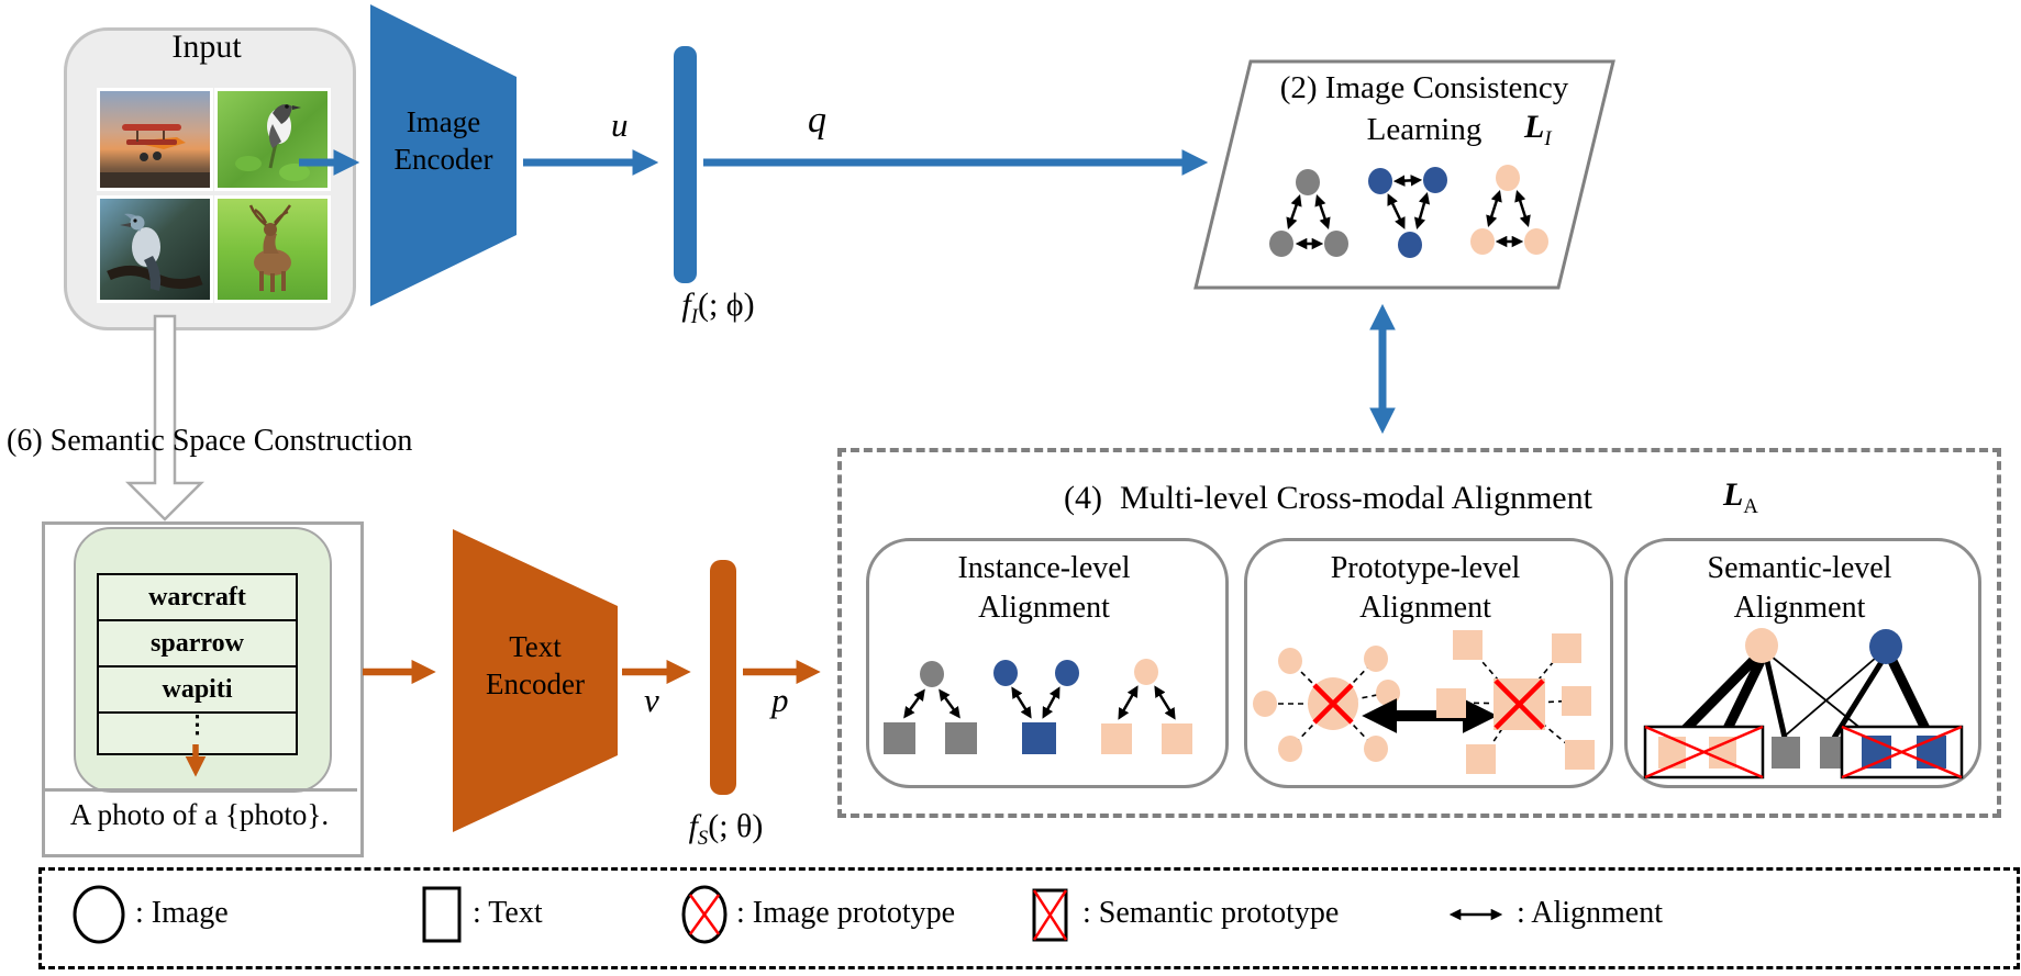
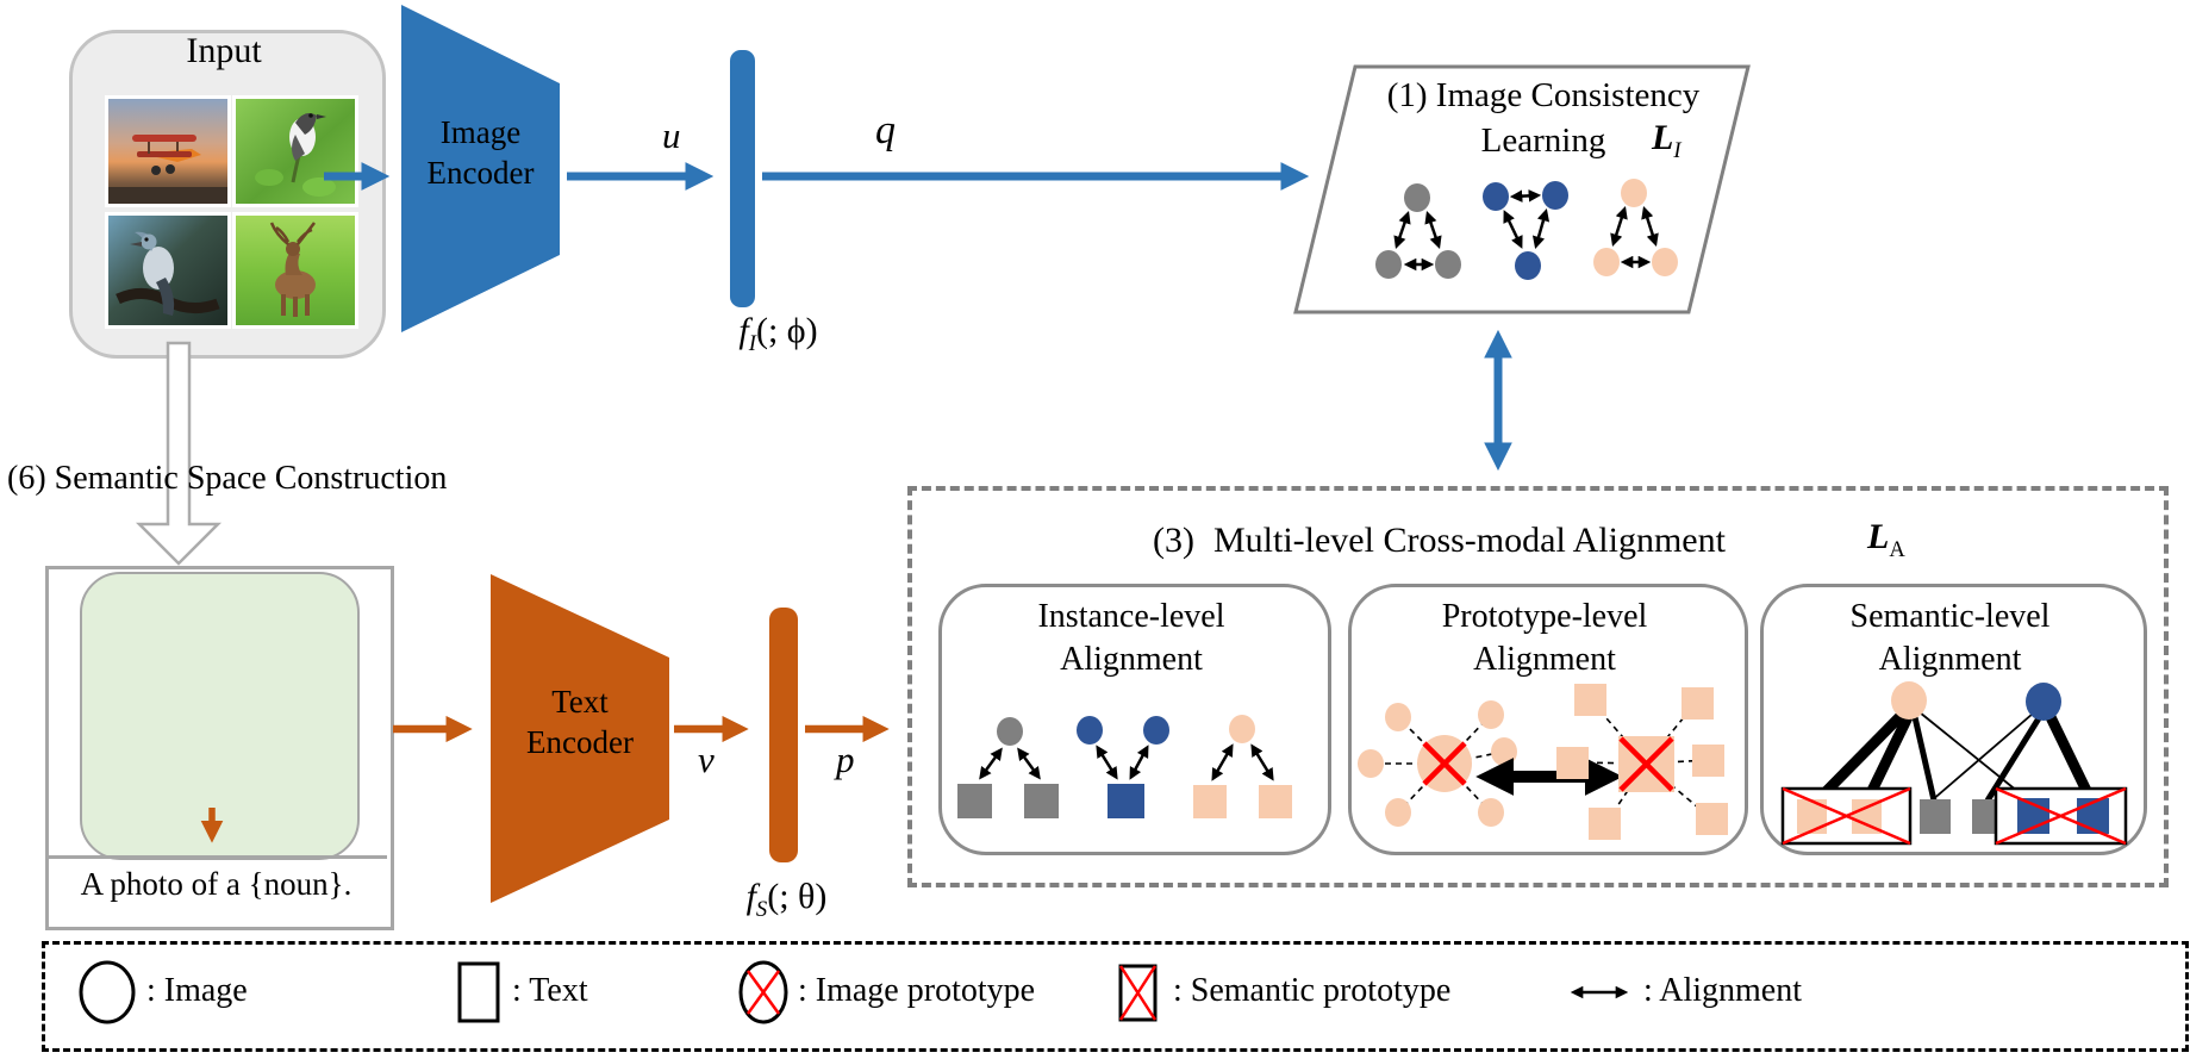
- warcraft
- sparrow
- wapiti
- ⋮
  Input
  (6) Semantic Space Construction
  Image
  Encoder
  u
  q
  fI(; ϕ)
- (2) Image Consistency
+ (1) Image Consistency
  Learning
  LI
  Text
  Encoder
  v
  p
  fS(; θ)
- (4) Multi-level Cross-modal Alignment
+ (3) Multi-level Cross-modal Alignment
  LA
  Instance-level
  Alignment
  Prototype-level
  Alignment
  Semantic-level
  Alignment
- A photo of a {photo}.
+ A photo of a {noun}.
  : Image
  : Text
  : Image prototype
  : Semantic prototype
  : Alignment
